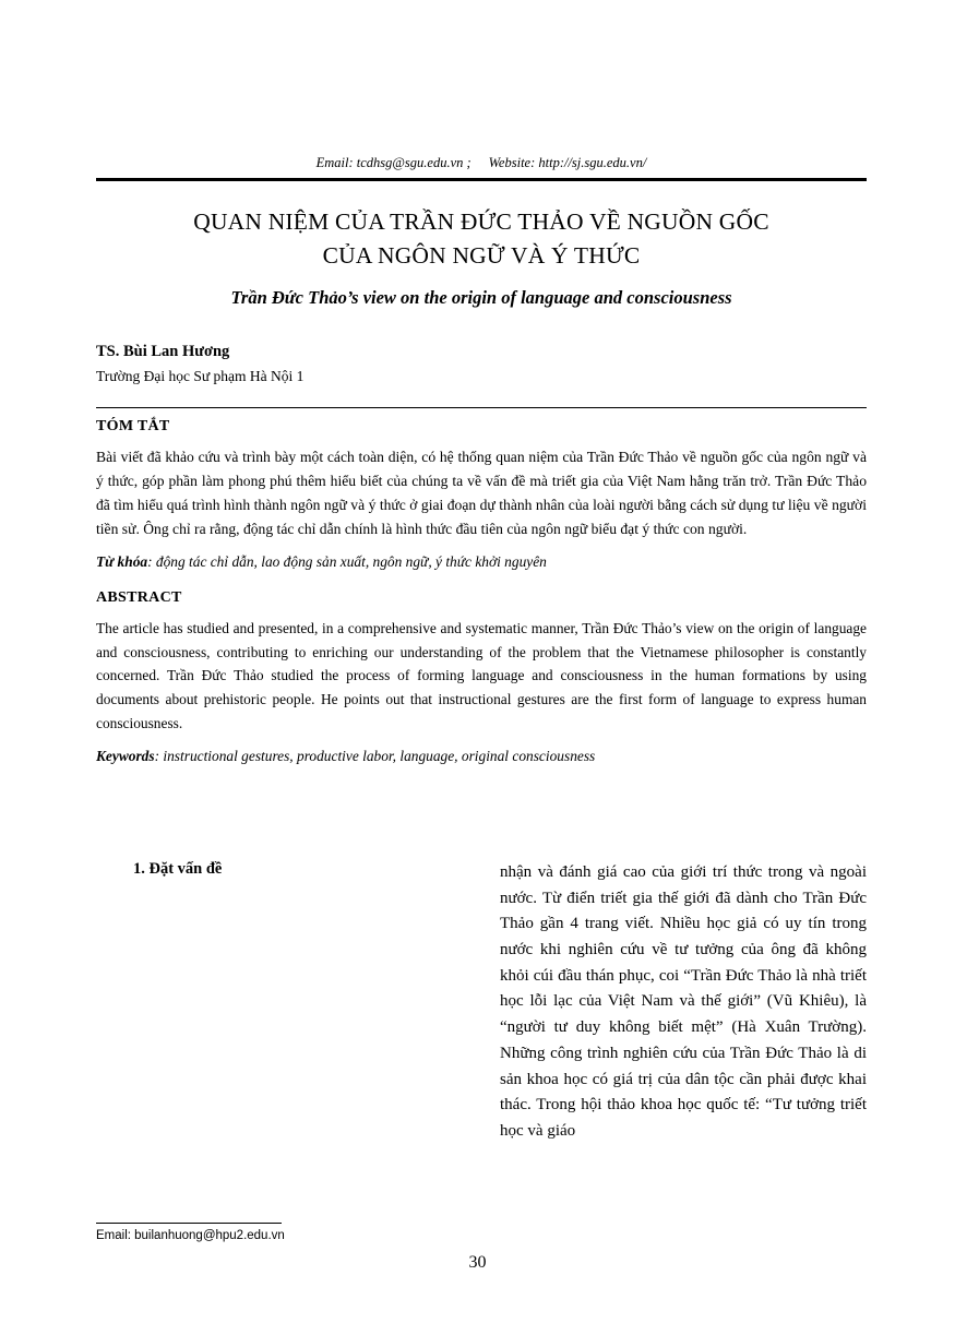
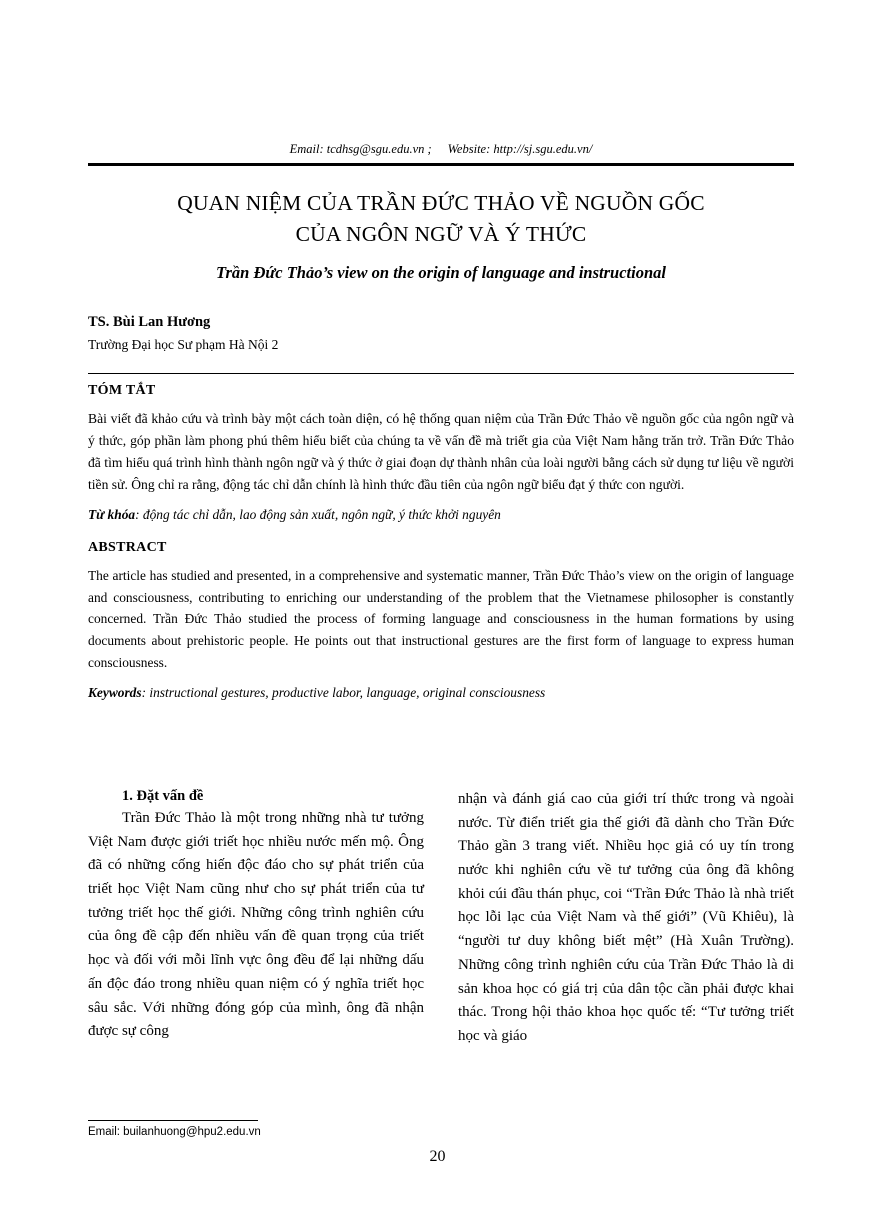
  Email: tcdhsg@sgu.edu.vn ; Website: http://sj.sgu.edu.vn/
  QUAN NIỆM CỦA TRẦN ĐỨC THẢO VỀ NGUỒN GỐC
  CỦA NGÔN NGỮ VÀ Ý THỨC
- Trần Đức Thảo’s view on the origin of language and consciousness
+ Trần Đức Thảo’s view on the origin of language and instructional
  TS. Bùi Lan Hương
- Trường Đại học Sư phạm Hà Nội 1
+ Trường Đại học Sư phạm Hà Nội 2
  TÓM TẮT
  Bài viết đã khảo cứu và trình bày một cách toàn diện, có hệ thống quan niệm của Trần Đức Thảo về nguồn gốc của ngôn ngữ và ý thức, góp phần làm phong phú thêm hiểu biết của chúng ta về vấn đề mà triết gia của Việt Nam hằng trăn trở. Trần Đức Thảo đã tìm hiểu quá trình hình thành ngôn ngữ và ý thức ở giai đoạn dự thành nhân của loài người bằng cách sử dụng tư liệu về người tiền sử. Ông chỉ ra rằng, động tác chỉ dẫn chính là hình thức đầu tiên của ngôn ngữ biểu đạt ý thức con người.
  Từ khóa: động tác chỉ dẫn, lao động sản xuất, ngôn ngữ, ý thức khởi nguyên
  ABSTRACT
  The article has studied and presented, in a comprehensive and systematic manner, Trần Đức Thảo’s view on the origin of language and consciousness, contributing to enriching our understanding of the problem that the Vietnamese philosopher is constantly concerned. Trần Đức Thảo studied the process of forming language and consciousness in the human formations by using documents about prehistoric people. He points out that instructional gestures are the first form of language to express human consciousness.
  Keywords: instructional gestures, productive labor, language, original consciousness
  1. Đặt vấn đề
+ Trần Đức Thảo là một trong những nhà tư tưởng Việt Nam được giới triết học nhiều nước mến mộ. Ông đã có những cống hiến độc đáo cho sự phát triển của triết học Việt Nam cũng như cho sự phát triển của tư tưởng triết học thế giới. Những công trình nghiên cứu của ông đề cập đến nhiều vấn đề quan trọng của triết học và đối với mỗi lĩnh vực ông đều để lại những dấu ấn độc đáo trong nhiều quan niệm có ý nghĩa triết học sâu sắc. Với những đóng góp của mình, ông đã nhận được sự công
- nhận và đánh giá cao của giới trí thức trong và ngoài nước. Từ điển triết gia thế giới đã dành cho Trần Đức Thảo gần 4 trang viết. Nhiều học giả có uy tín trong nước khi nghiên cứu về tư tưởng của ông đã không khỏi cúi đầu thán phục, coi “Trần Đức Thảo là nhà triết học lỗi lạc của Việt Nam và thế giới” (Vũ Khiêu), là “người tư duy không biết mệt” (Hà Xuân Trường). Những công trình nghiên cứu của Trần Đức Thảo là di sản khoa học có giá trị của dân tộc cần phải được khai thác. Trong hội thảo khoa học quốc tế: “Tư tưởng triết học và giáo
+ nhận và đánh giá cao của giới trí thức trong và ngoài nước. Từ điển triết gia thế giới đã dành cho Trần Đức Thảo gần 3 trang viết. Nhiều học giả có uy tín trong nước khi nghiên cứu về tư tưởng của ông đã không khỏi cúi đầu thán phục, coi “Trần Đức Thảo là nhà triết học lỗi lạc của Việt Nam và thế giới” (Vũ Khiêu), là “người tư duy không biết mệt” (Hà Xuân Trường). Những công trình nghiên cứu của Trần Đức Thảo là di sản khoa học có giá trị của dân tộc cần phải được khai thác. Trong hội thảo khoa học quốc tế: “Tư tưởng triết học và giáo
  Email: builanhuong@hpu2.edu.vn
- 30
+ 20
